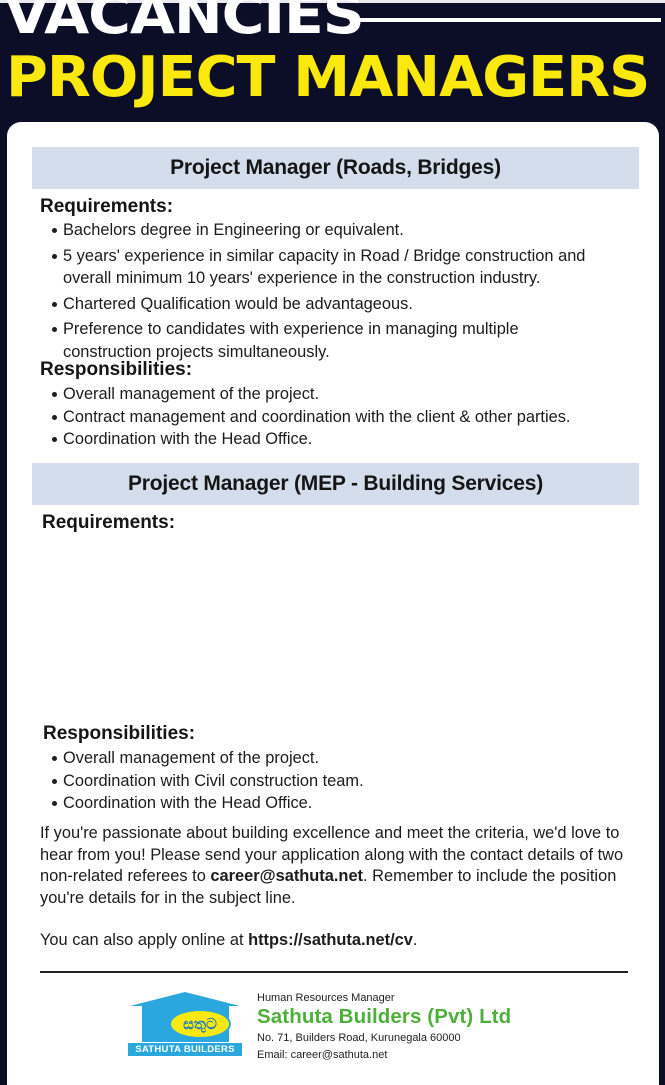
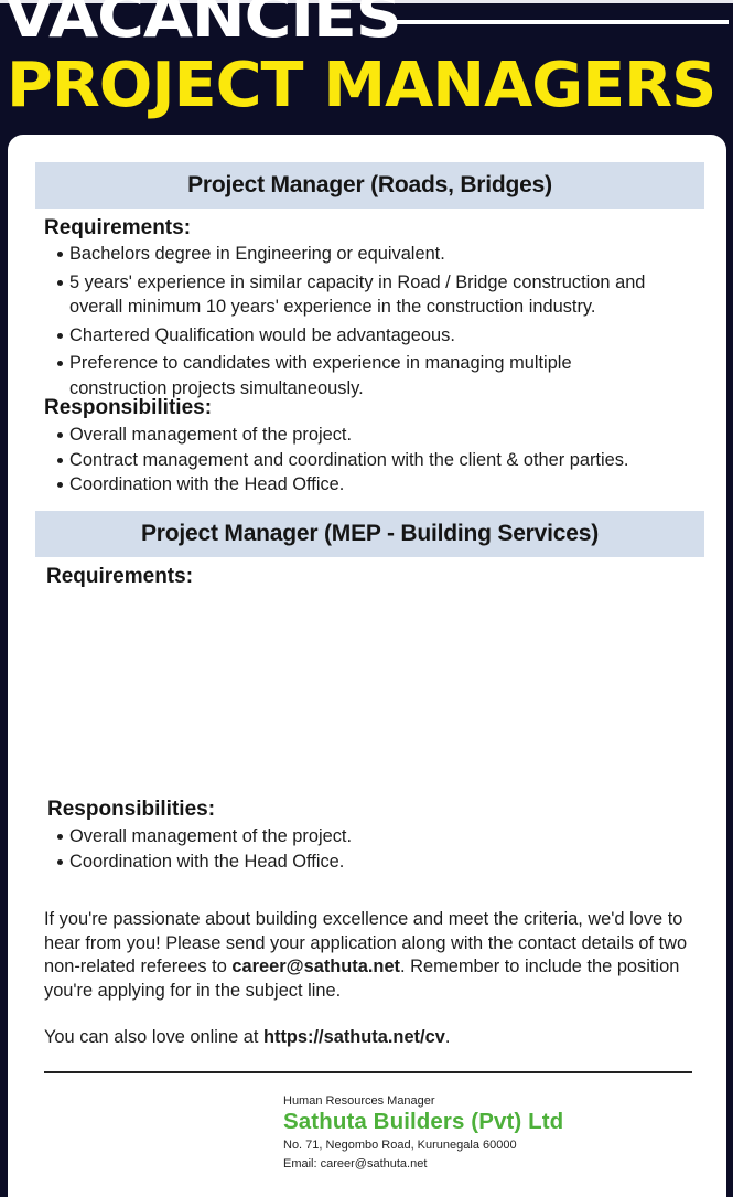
  VACANCIES
  PROJECT MANAGERS
  Project Manager (Roads, Bridges)
  Requirements:
  Bachelors degree in Engineering or equivalent.
  5 years' experience in similar capacity in Road / Bridge construction and overall minimum 10 years' experience in the construction industry.
  Chartered Qualification would be advantageous.
  Preference to candidates with experience in managing multiple construction projects simultaneously.
  Responsibilities:
  Overall management of the project.
  Contract management and coordination with the client & other parties.
  Coordination with the Head Office.
  Project Manager (MEP - Building Services)
  Requirements:
  Responsibilities:
  Overall management of the project.
- Coordination with Civil construction team.
  Coordination with the Head Office.
- If you're passionate about building excellence and meet the criteria, we'd love to hear from you! Please send your application along with the contact details of two non-related referees to career@sathuta.net. Remember to include the position you're details for in the subject line.
+ If you're passionate about building excellence and meet the criteria, we'd love to hear from you! Please send your application along with the contact details of two non-related referees to career@sathuta.net. Remember to include the position you're applying for in the subject line.
- You can also apply online at https://sathuta.net/cv.
+ You can also love online at https://sathuta.net/cv.
- සතුට
- SATHUTA BUILDERS
  Human Resources Manager
  Sathuta Builders (Pvt) Ltd
- No. 71, Builders Road, Kurunegala 60000
+ No. 71, Negombo Road, Kurunegala 60000
  Email: career@sathuta.net
